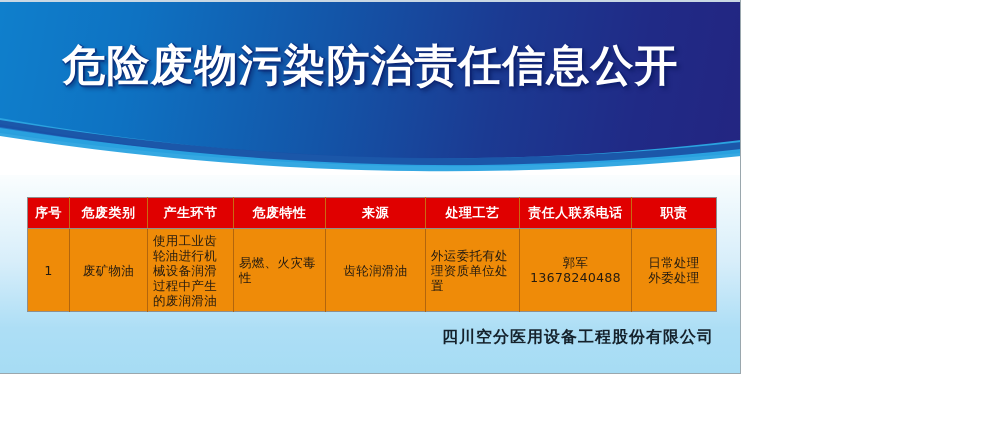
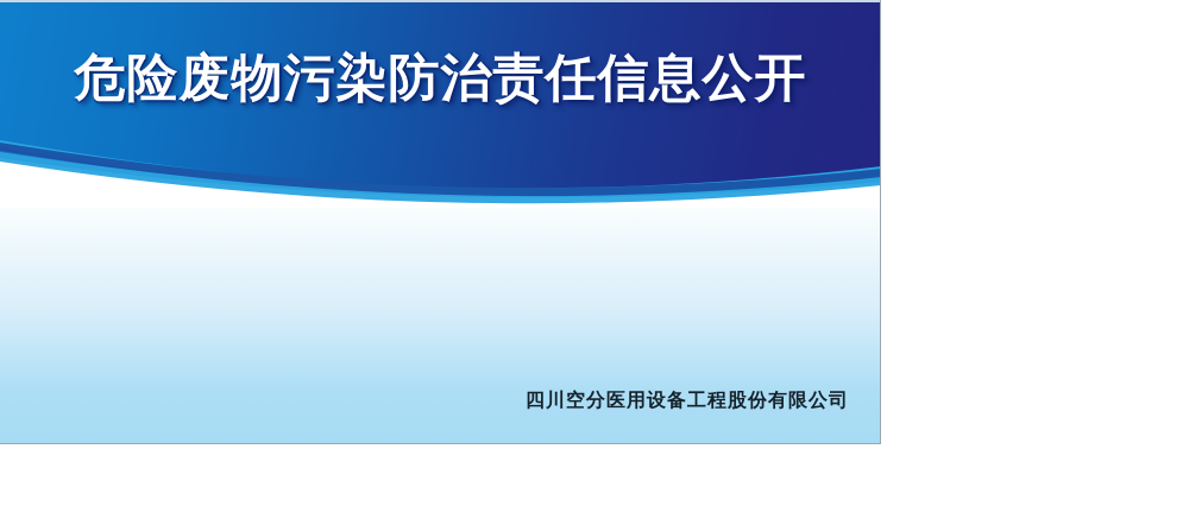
  危险废物污染防治责任信息公开
- 序号	危废类别	产生环节	危废特性	来源	处理工艺	责任人联系电话	职责
- 1	废矿物油	使用工业齿轮油进行机械设备润滑过程中产生的废润滑油	易燃、火灾毒性	齿轮润滑油	外运委托有处理资质单位处置	郭军 13678240488	日常处理 外委处理
  四川空分医用设备工程股份有限公司
